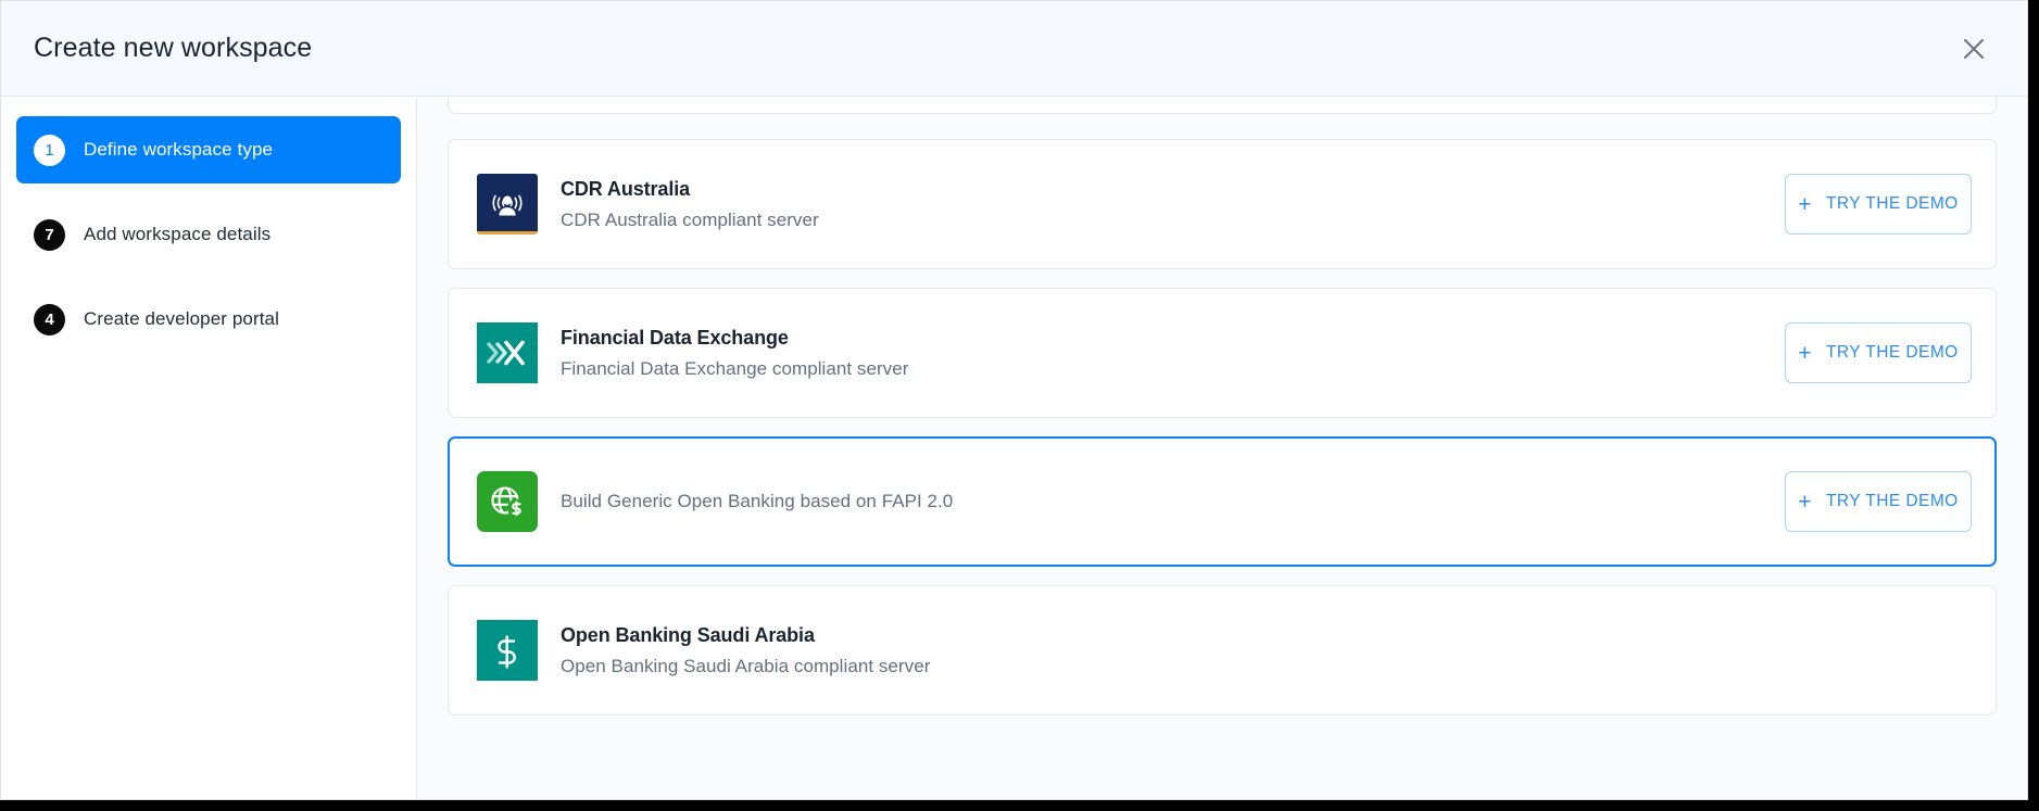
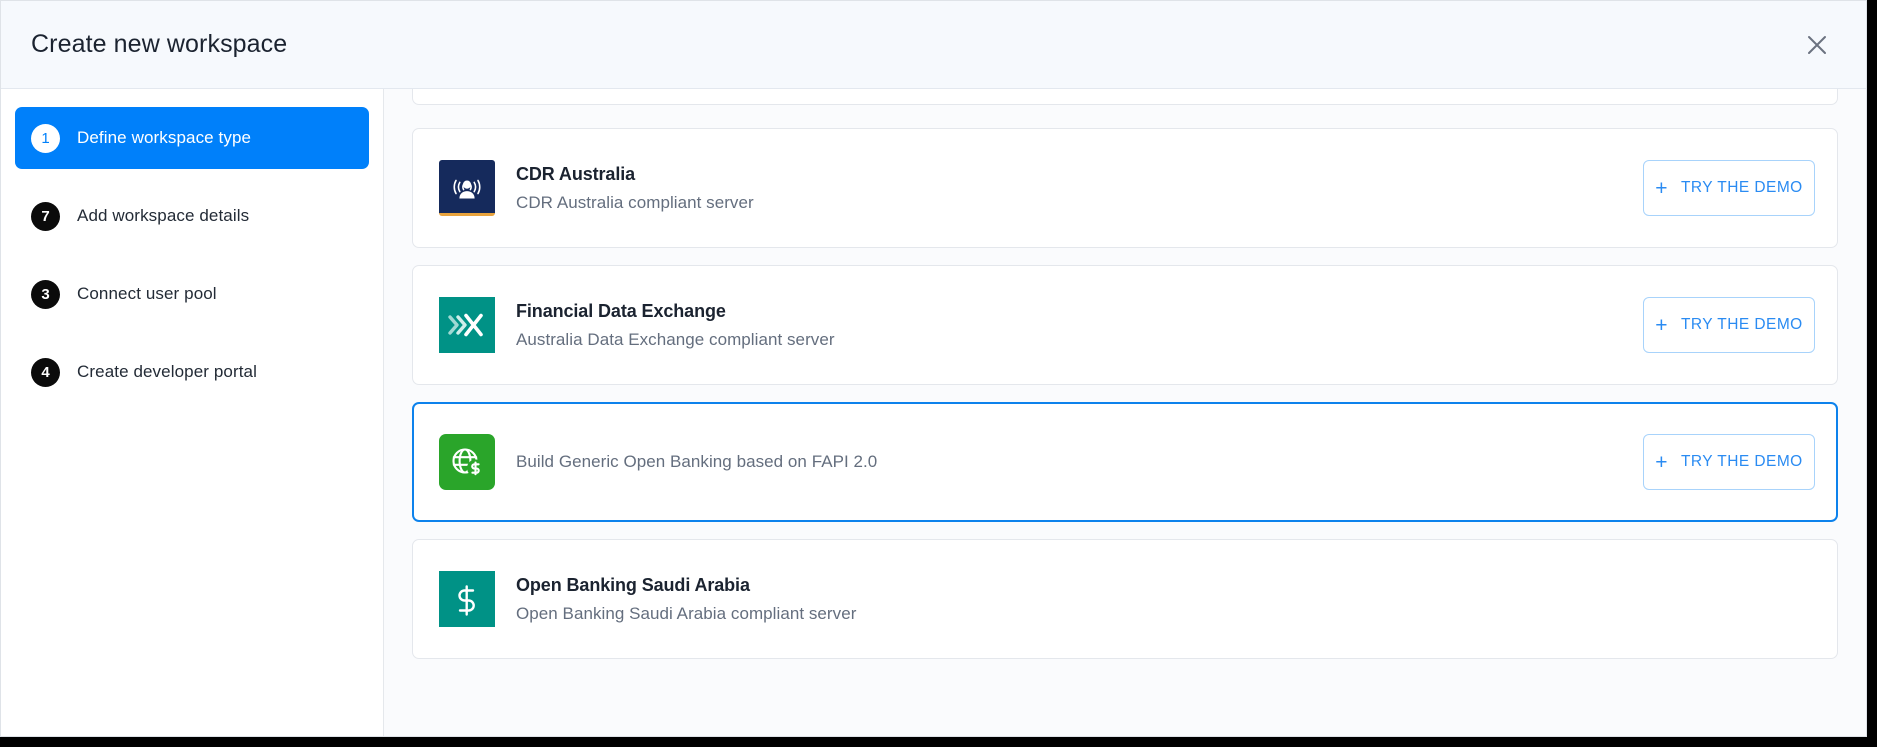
  Create new workspace
  1
  Define workspace type
  7
  Add workspace details
+ 3
+ Connect user pool
  4
  Create developer portal
  CDR Australia
  CDR Australia compliant server
  +
  TRY THE DEMO
  Financial Data Exchange
- Financial Data Exchange compliant server
+ Australia Data Exchange compliant server
  +
  TRY THE DEMO
  Build Generic Open Banking based on FAPI 2.0
  +
  TRY THE DEMO
  Open Banking Saudi Arabia
  Open Banking Saudi Arabia compliant server
